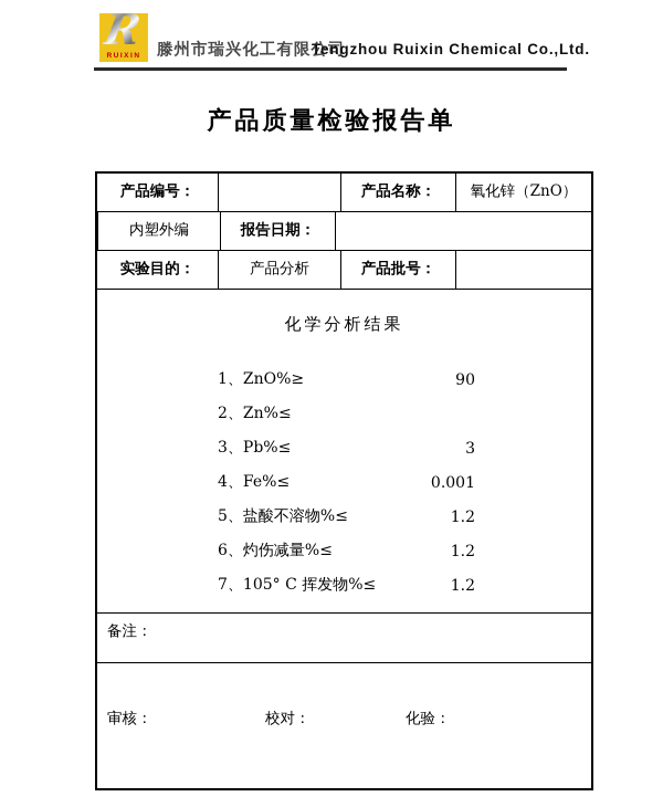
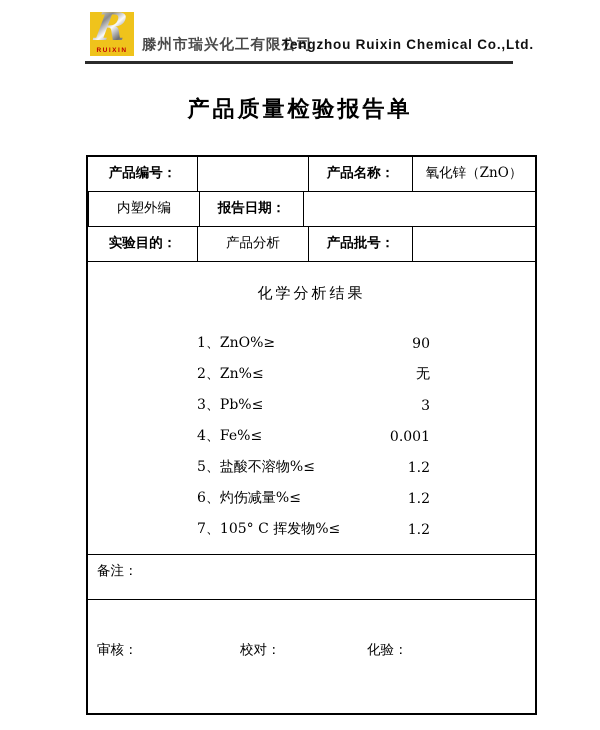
  滕州市瑞兴化工有限公司
  Tengzhou Ruixin Chemical Co.,Ltd.
  产品质量检验报告单
  产品编号：
  产品名称：
  氧化锌（ZnO）
  内塑外编
  报告日期：
  实验目的：
  产品分析
  产品批号：
  化学分析结果
  90
  1、ZnO%≥
+ 无
  2、Zn%≤
  3
  3、Pb%≤
  0.001
  4、Fe%≤
  1.2
  5、盐酸不溶物%≤
  1.2
  6、灼伤减量%≤
  1.2
  7、105° C 挥发物%≤
  备注：
  审核：
  校对：
  化验：
